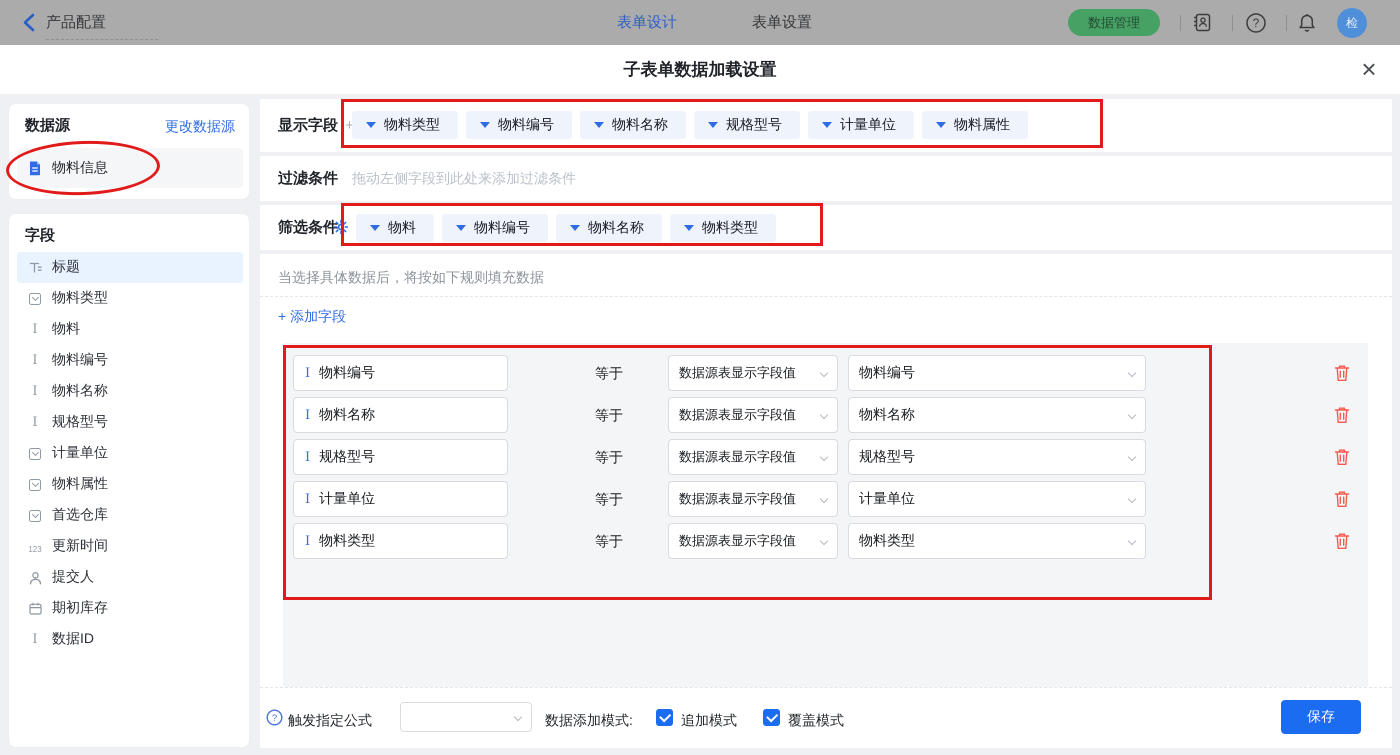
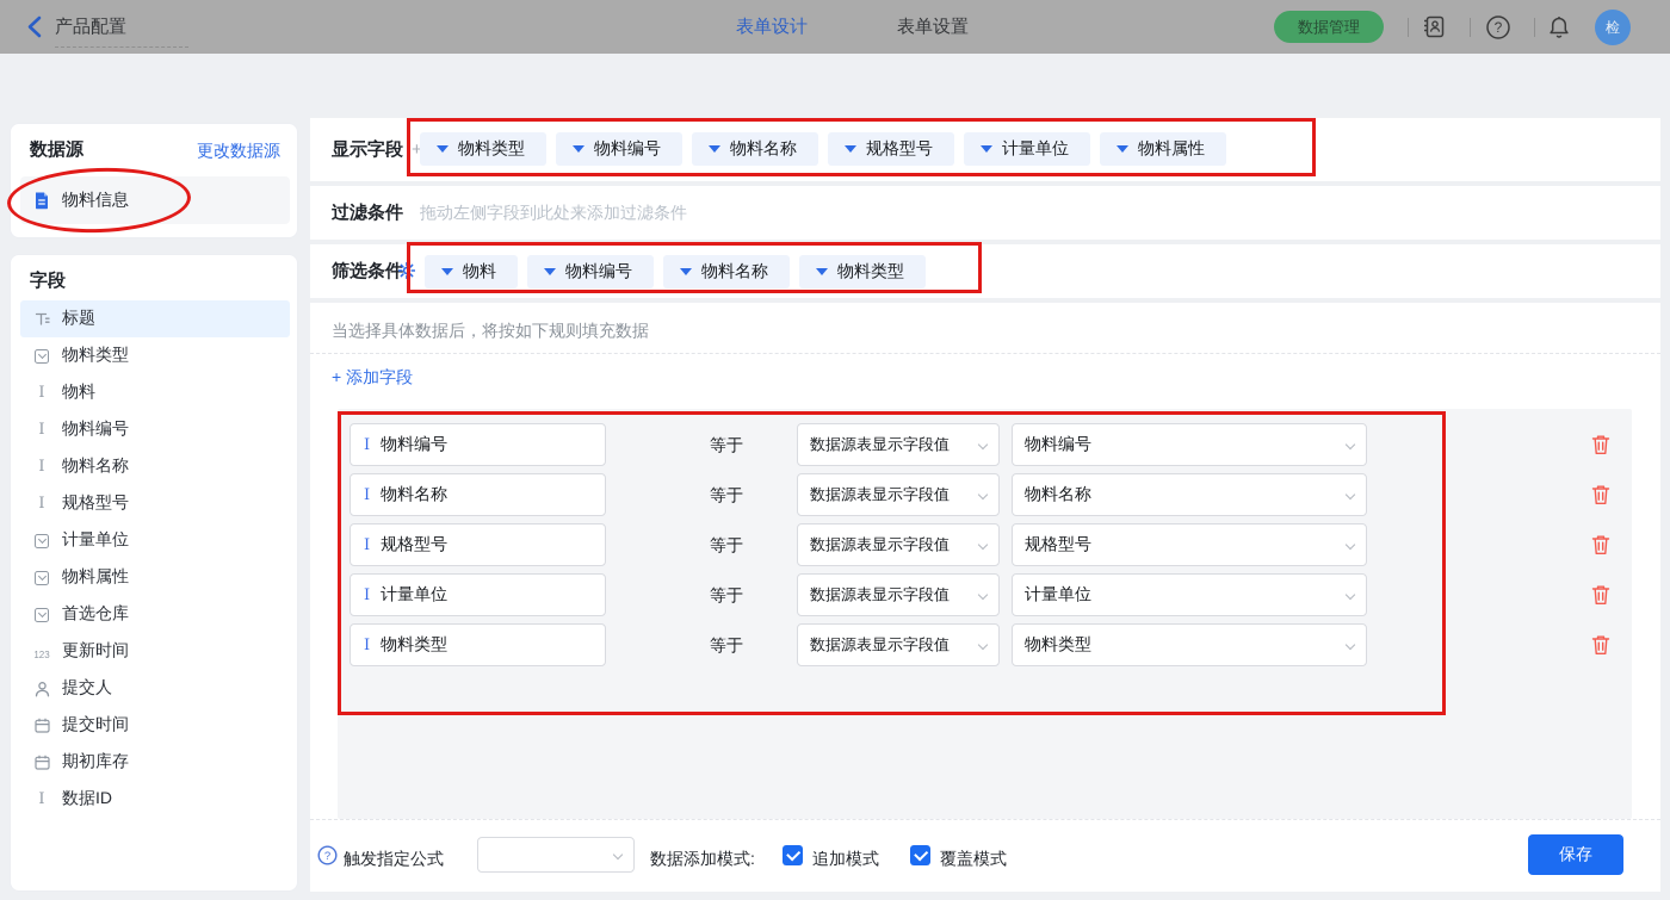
  产品配置
  表单设计
  表单设置
  数据管理
  ?
  检
- 子表单数据加载设置
- ×
  数据源
  更改数据源
  物料信息
  字段
  标题
  物料类型
  物料
  物料编号
  物料名称
  规格型号
  计量单位
  物料属性
  首选仓库
  更新时间
  提交人
+ 提交时间
  期初库存
  数据ID
  显示字段
  +
  物料类型
  物料编号
  物料名称
  规格型号
  计量单位
  物料属性
  过滤条件
  拖动左侧字段到此处来添加过滤条件
  筛选条件
  物料
  物料编号
  物料名称
  物料类型
  当选择具体数据后，将按如下规则填充数据
  + 添加字段
  I
  物料编号
  等于
  数据源表显示字段值
  物料编号
  I
  物料名称
  等于
  数据源表显示字段值
  物料名称
  I
  规格型号
  等于
  数据源表显示字段值
  规格型号
  I
  计量单位
  等于
  数据源表显示字段值
  计量单位
  I
  物料类型
  等于
  数据源表显示字段值
  物料类型
  ?
  触发指定公式
  数据添加模式:
  追加模式
  覆盖模式
  保存
